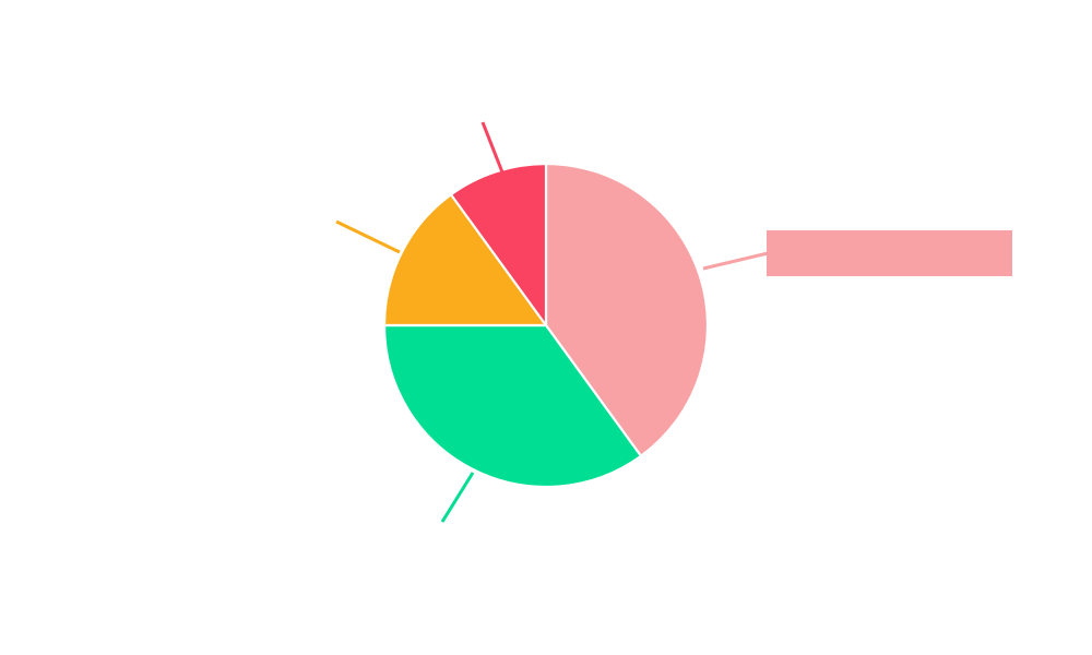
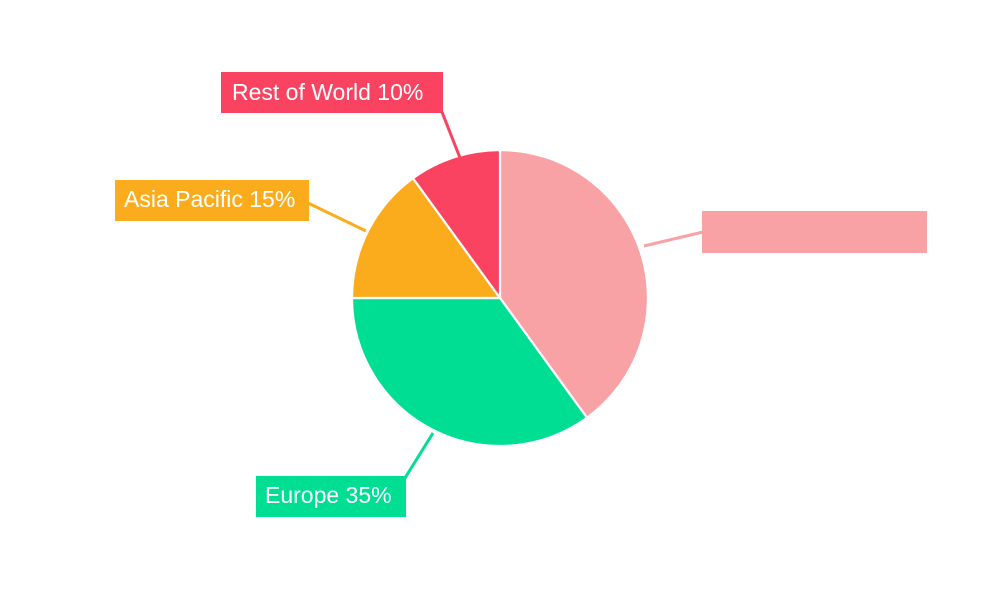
+ Europe 35%
+ Asia Pacific 15%
+ Rest of World 10%
